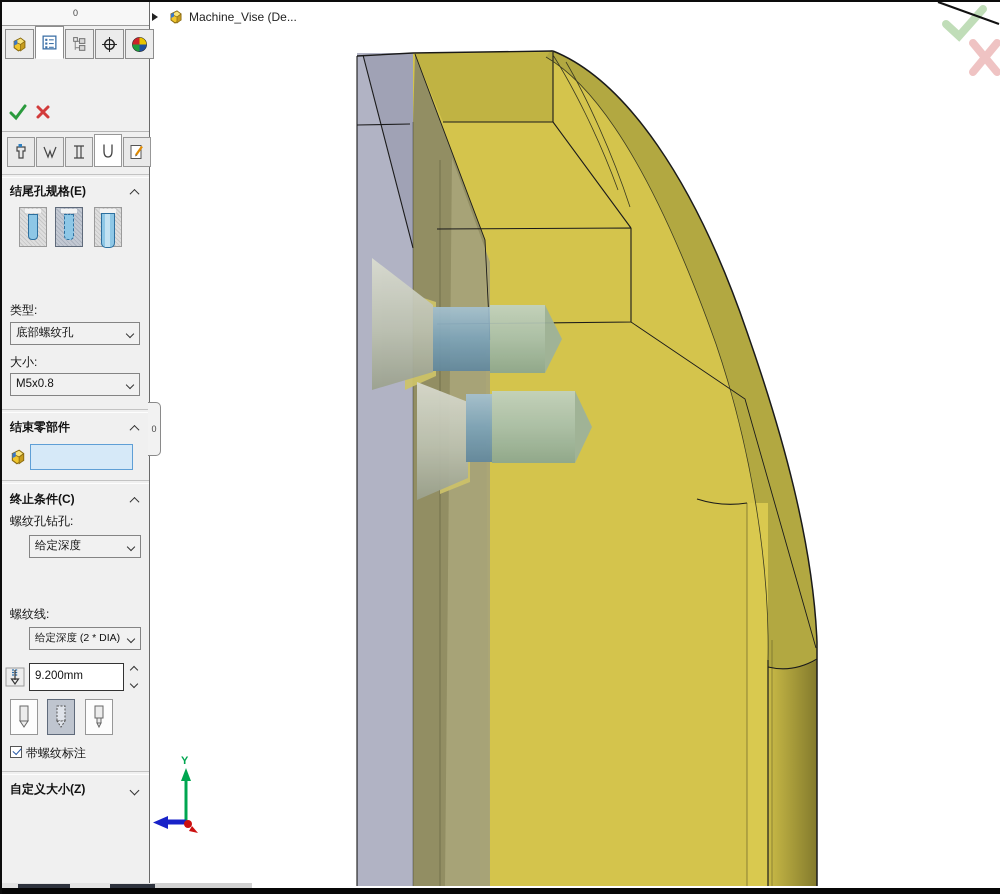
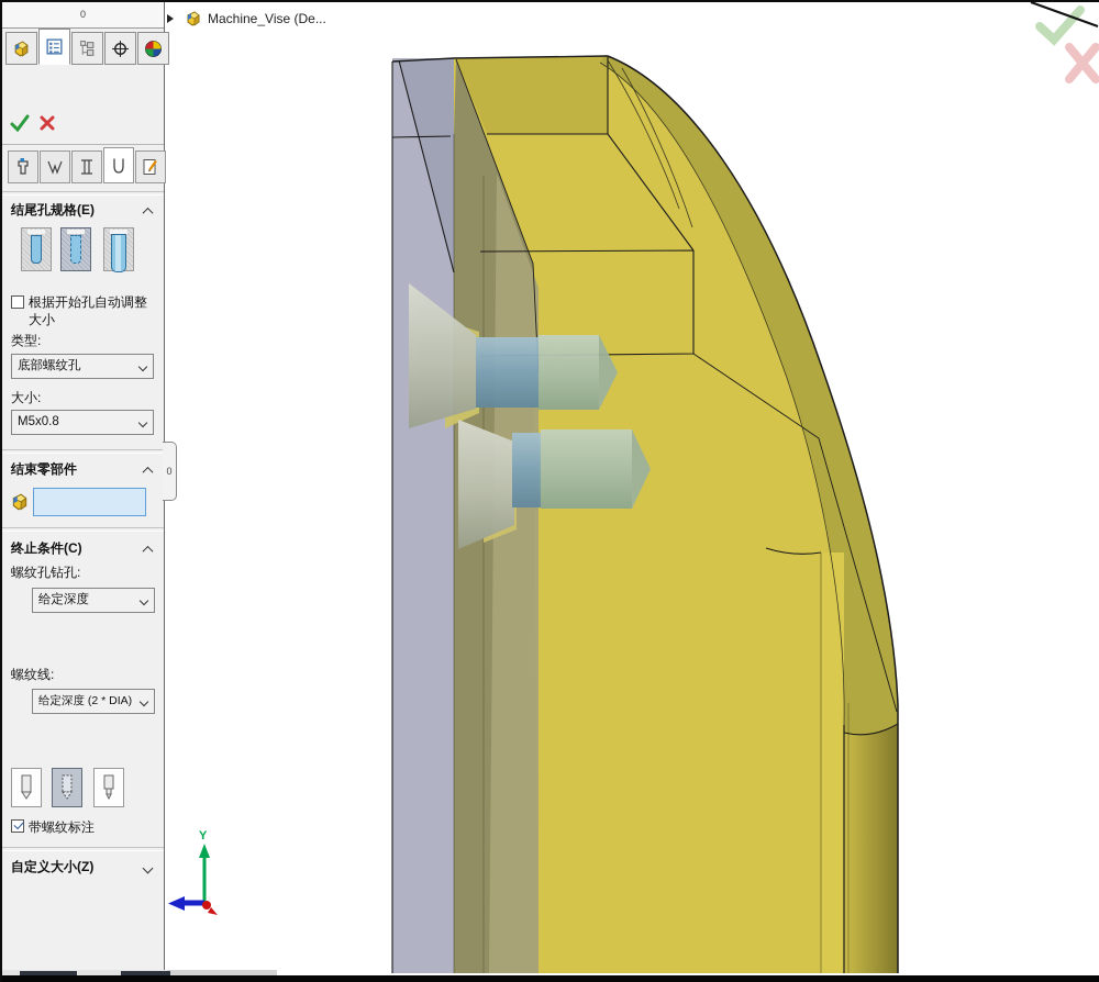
  Y
  Machine_Vise (De...
  0
  结尾孔规格(E)
+ 根据开始孔自动调整大小
  类型:
  底部螺纹孔
  大小:
  M5x0.8
  结束零部件
  终止条件(C)
  螺纹孔钻孔:
  给定深度
  螺纹线:
  给定深度 (2 * DIA)
- 9.200mm
  带螺纹标注
  自定义大小(Z)
  0
